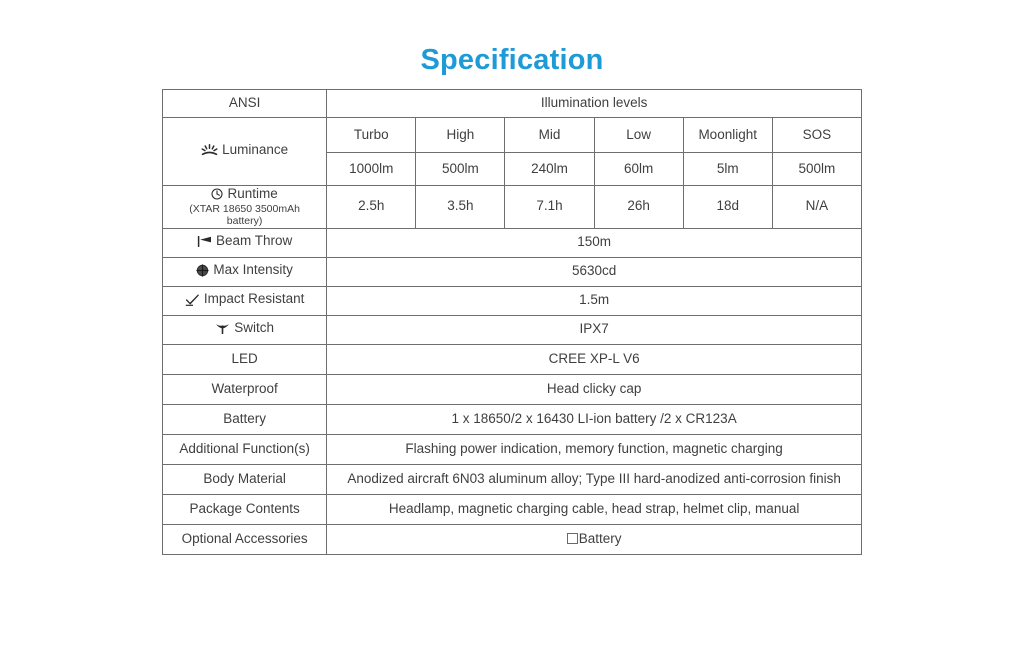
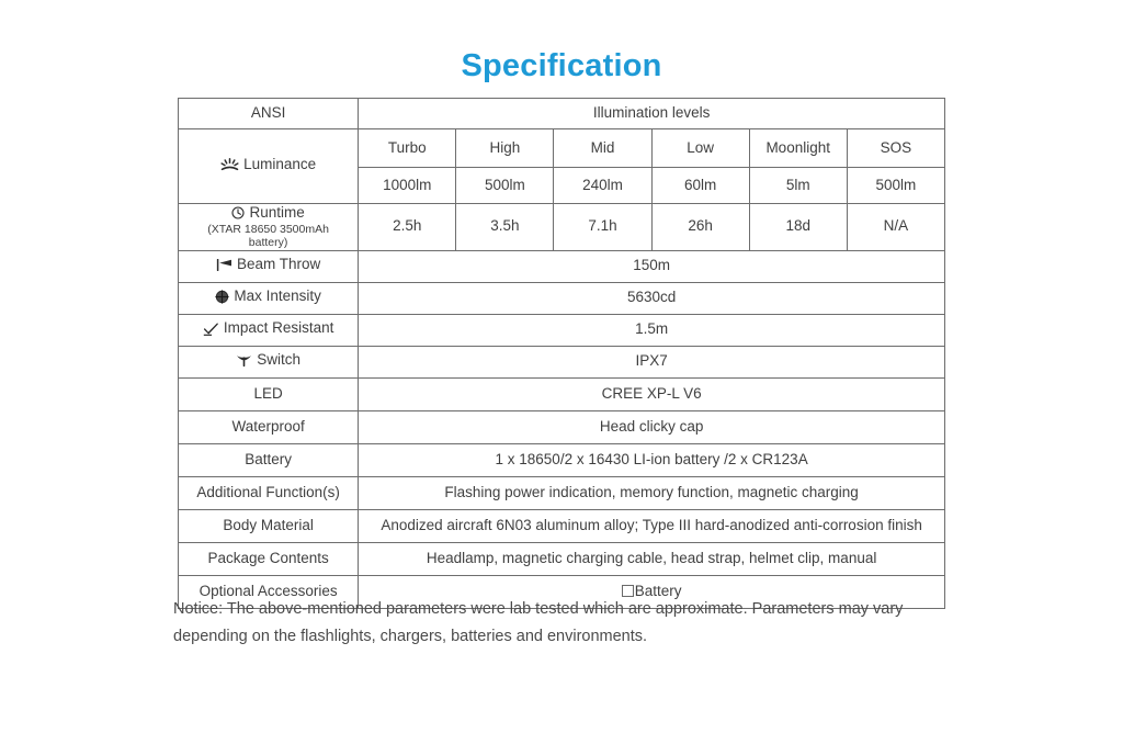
  Specification
  ANSI	Illumination levels
  Luminance	Turbo	High	Mid	Low	Moonlight	SOS
  1000lm	500lm	240lm	60lm	5lm	500lm
  Runtime (XTAR 18650 3500mAh battery)	2.5h	3.5h	7.1h	26h	18d	N/A
  Beam Throw	150m
  Max Intensity	5630cd
  Impact Resistant	1.5m
  Switch	IPX7
  LED	CREE XP-L V6
  Waterproof	Head clicky cap
  Battery	1 x 18650/2 x 16430 LI-ion battery /2 x CR123A
  Additional Function(s)	Flashing power indication, memory function, magnetic charging
  Body Material	Anodized aircraft 6N03 aluminum alloy; Type III hard-anodized anti-corrosion finish
  Package Contents	Headlamp, magnetic charging cable, head strap, helmet clip, manual
  Optional Accessories	Battery
+ Notice: The above-mentioned parameters were lab tested which are approximate. Parameters may vary depending on the flashlights, chargers, batteries and environments.
